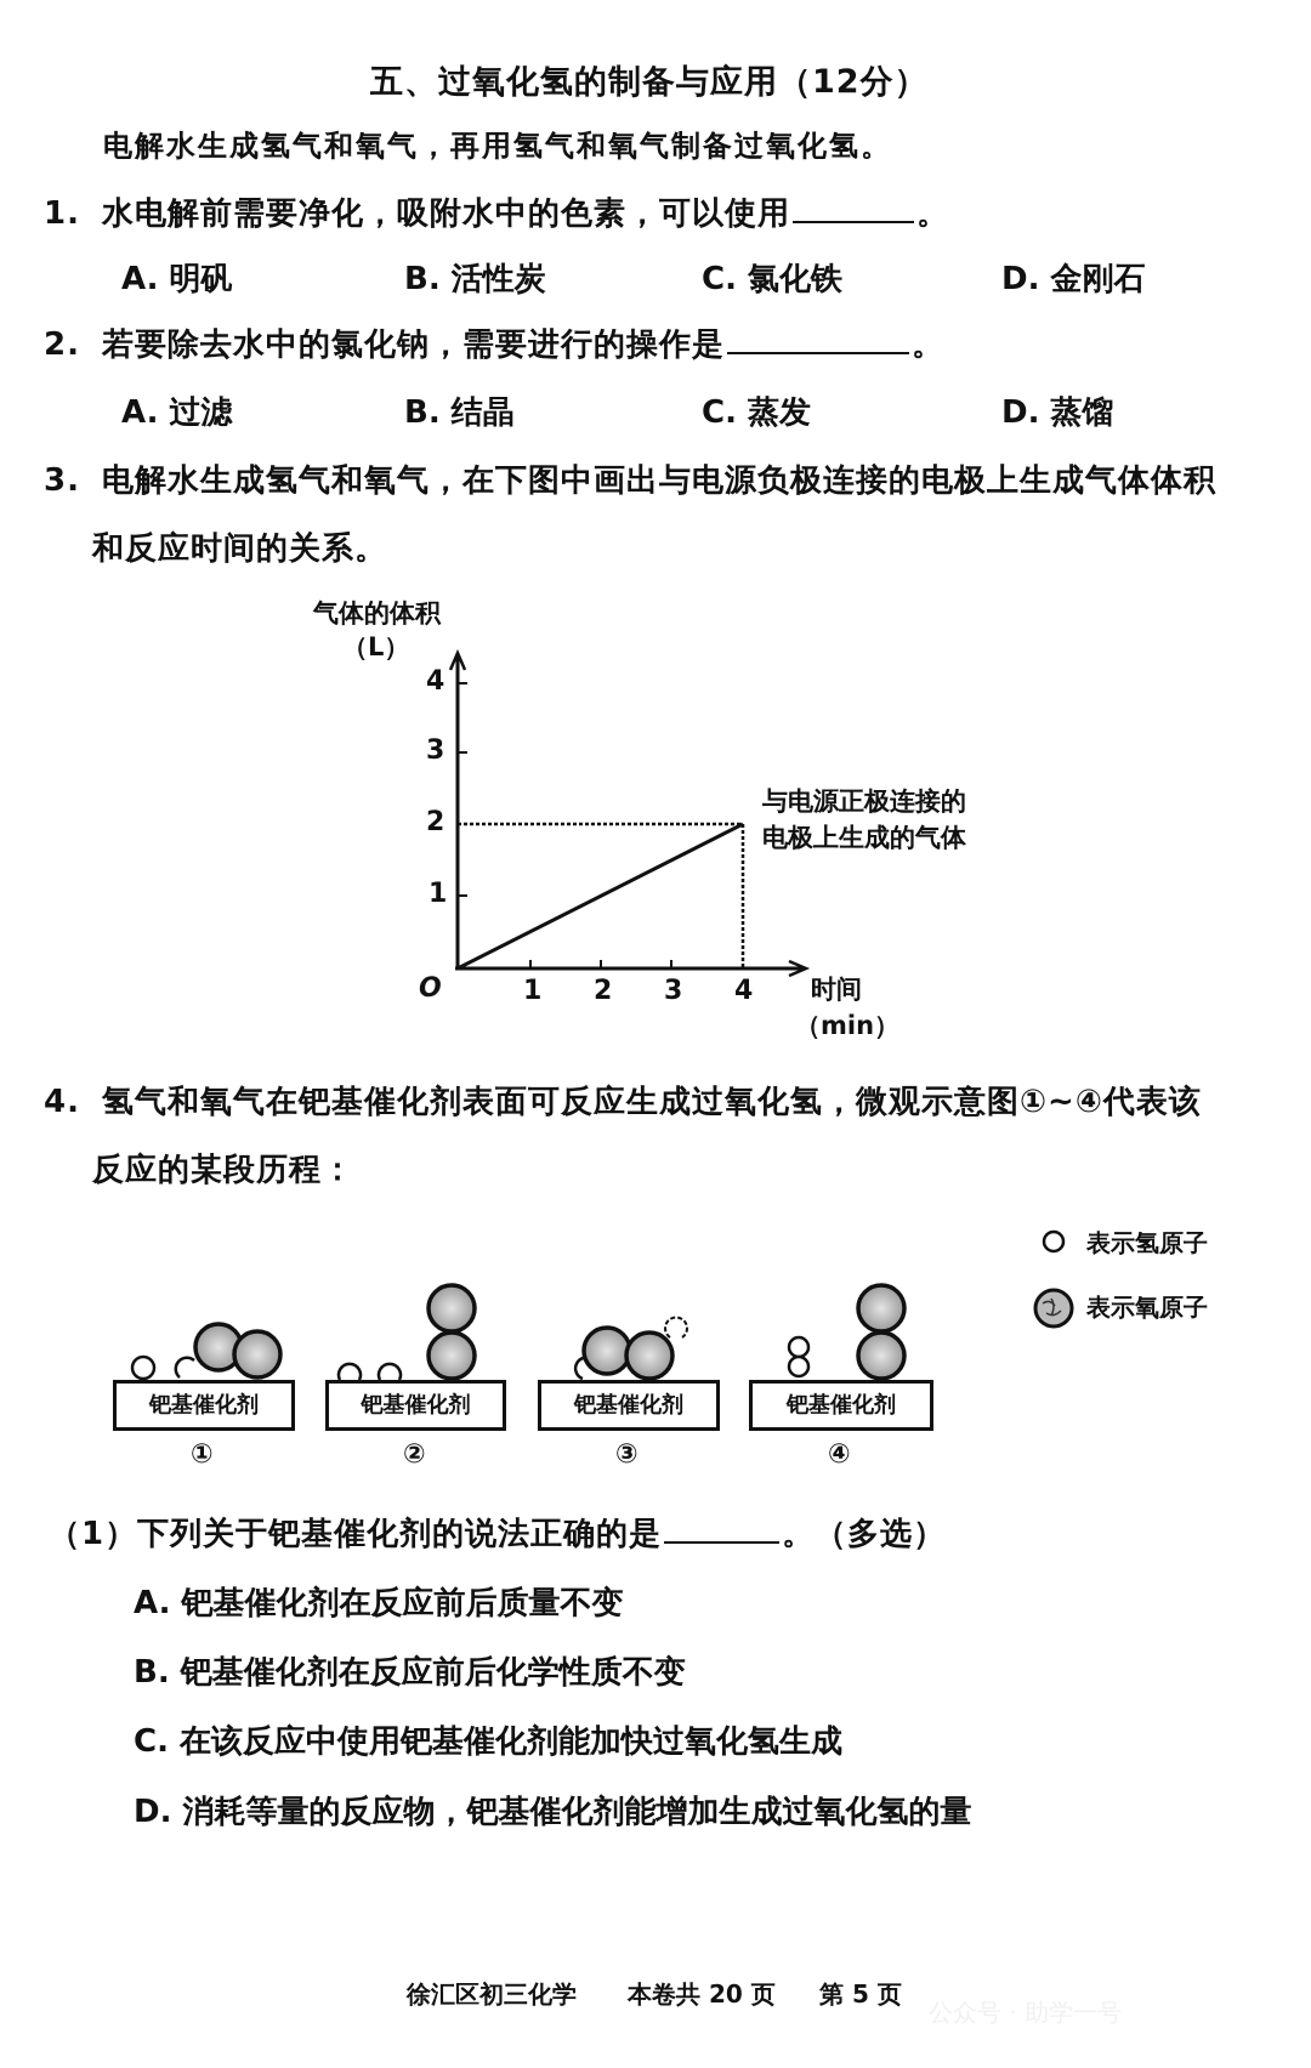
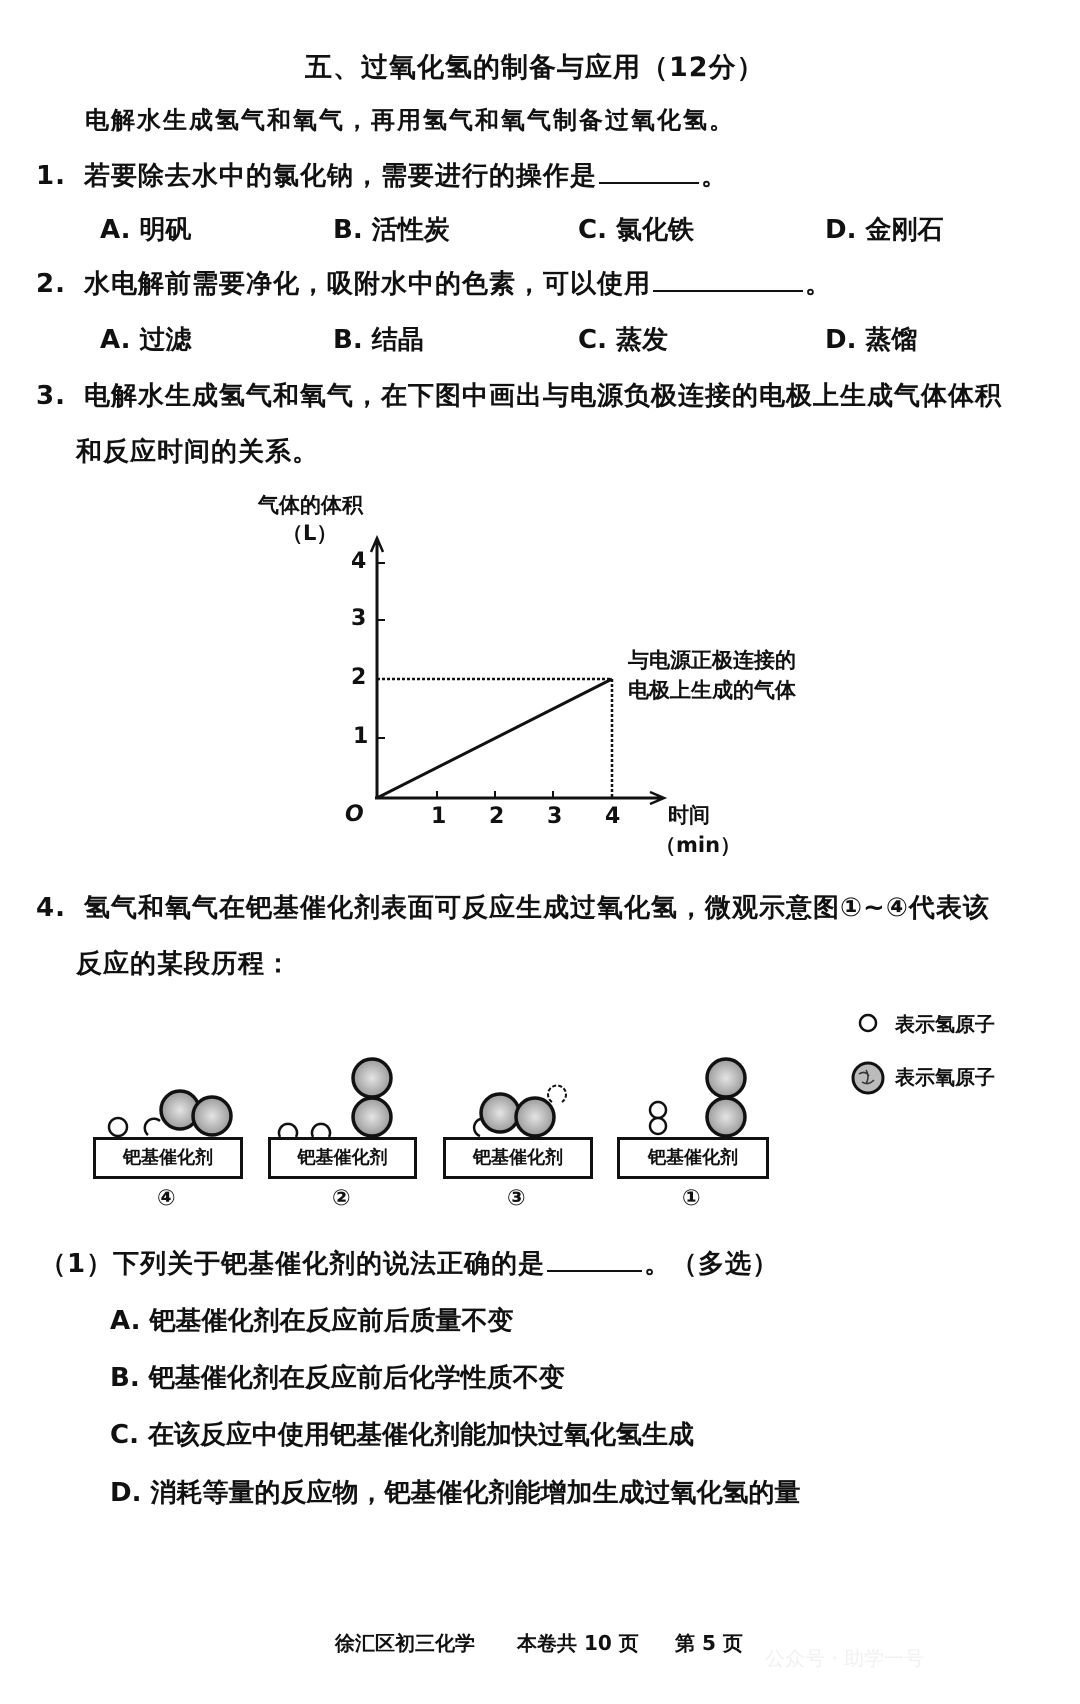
  五、过氧化氢的制备与应用（12分）
  电解水生成氢气和氧气，再用氢气和氧气制备过氧化氢。
- 1. 水电解前需要净化，吸附水中的色素，可以使用 。
+ 1. 若要除去水中的氯化钠，需要进行的操作是 。
  A. 明矾
  B. 活性炭
  C. 氯化铁
  D. 金刚石
- 2. 若要除去水中的氯化钠，需要进行的操作是 。
+ 2. 水电解前需要净化，吸附水中的色素，可以使用 。
  A. 过滤
  B. 结晶
  C. 蒸发
  D. 蒸馏
  3. 电解水生成氢气和氧气，在下图中画出与电源负极连接的电极上生成气体体积
  和反应时间的关系。
  气体的体积
  （L）
  4
  3
  2
  1
  O
  1
  2
  3
  4
  时间
  （min）
  与电源正极连接的
  电极上生成的气体
  4. 氢气和氧气在钯基催化剂表面可反应生成过氧化氢，微观示意图①~④代表该
  反应的某段历程：
  表示氢原子
  表示氧原子
  钯基催化剂
  钯基催化剂
  钯基催化剂
  钯基催化剂
- ①
+ ④
  ②
  ③
- ④
+ ①
  （1）下列关于钯基催化剂的说法正确的是 。（多选）
  A. 钯基催化剂在反应前后质量不变
  B. 钯基催化剂在反应前后化学性质不变
  C. 在该反应中使用钯基催化剂能加快过氧化氢生成
  D. 消耗等量的反应物，钯基催化剂能增加生成过氧化氢的量
  徐汇区初三化学
- 本卷共 20 页
+ 本卷共 10 页
  第 5 页
